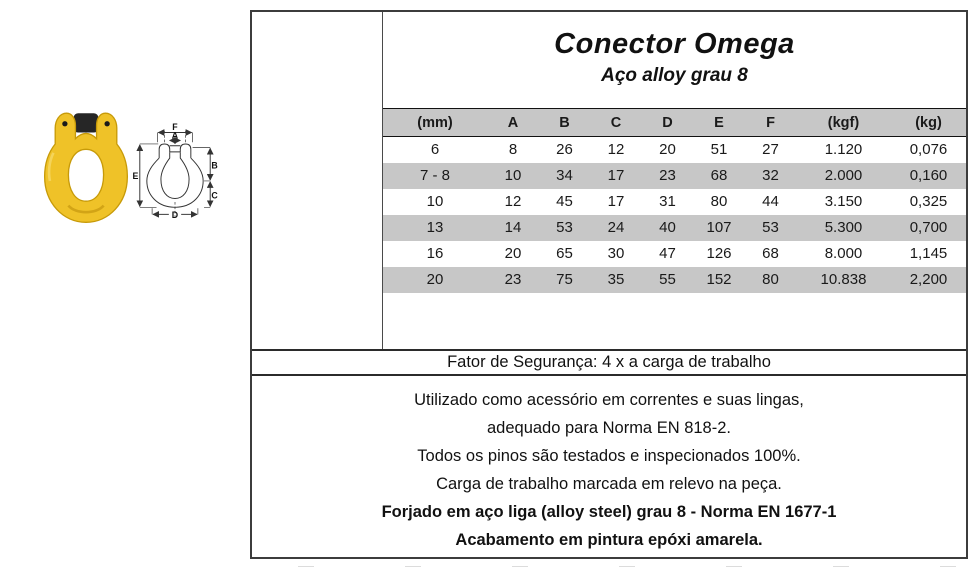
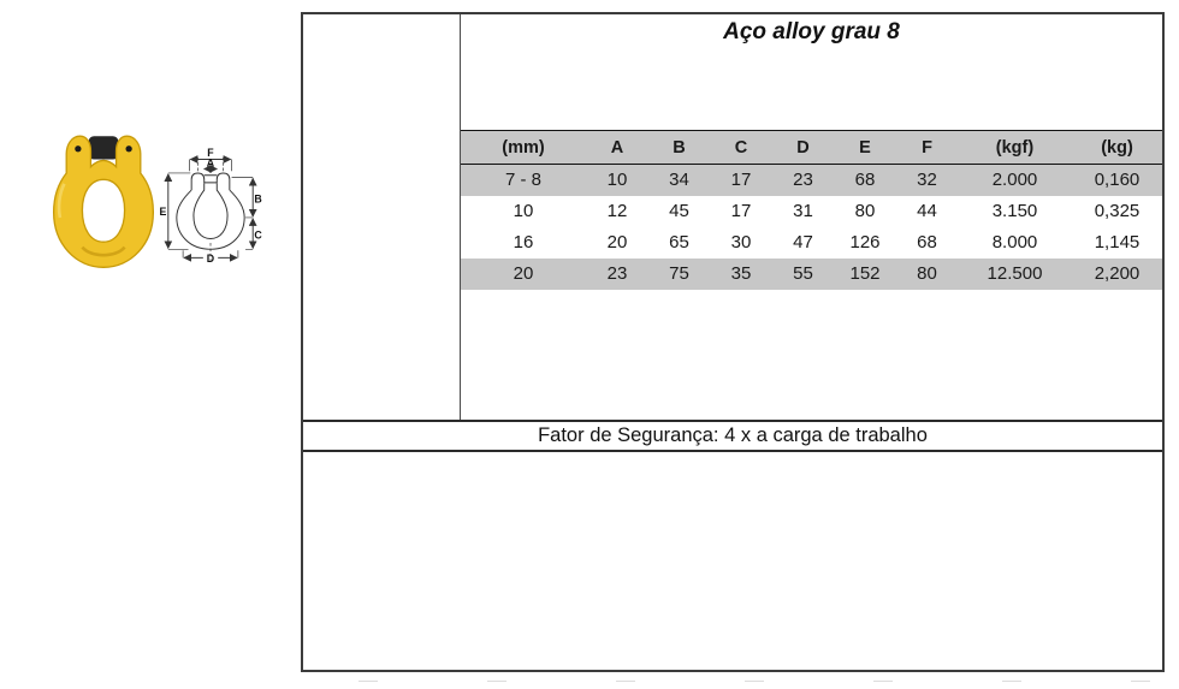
  F
  A
  E
  B
  C
  D
- Conector Omega
  Aço alloy grau 8
  (mm)	A	B	C	D	E	F	(kgf)	(kg)
- 6	8	26	12	20	51	27	1.120	0,076
  7 - 8	10	34	17	23	68	32	2.000	0,160
  10	12	45	17	31	80	44	3.150	0,325
- 13	14	53	24	40	107	53	5.300	0,700
  16	20	65	30	47	126	68	8.000	1,145
- 20	23	75	35	55	152	80	10.838	2,200
+ 20	23	75	35	55	152	80	12.500	2,200
  Fator de Segurança: 4 x a carga de trabalho
- Utilizado como acessório em correntes e suas lingas,
- adequado para Norma EN 818-2.
- Todos os pinos são testados e inspecionados 100%.
- Carga de trabalho marcada em relevo na peça.
- Forjado em aço liga (alloy steel) grau 8 - Norma EN 1677-1
- Acabamento em pintura epóxi amarela.
